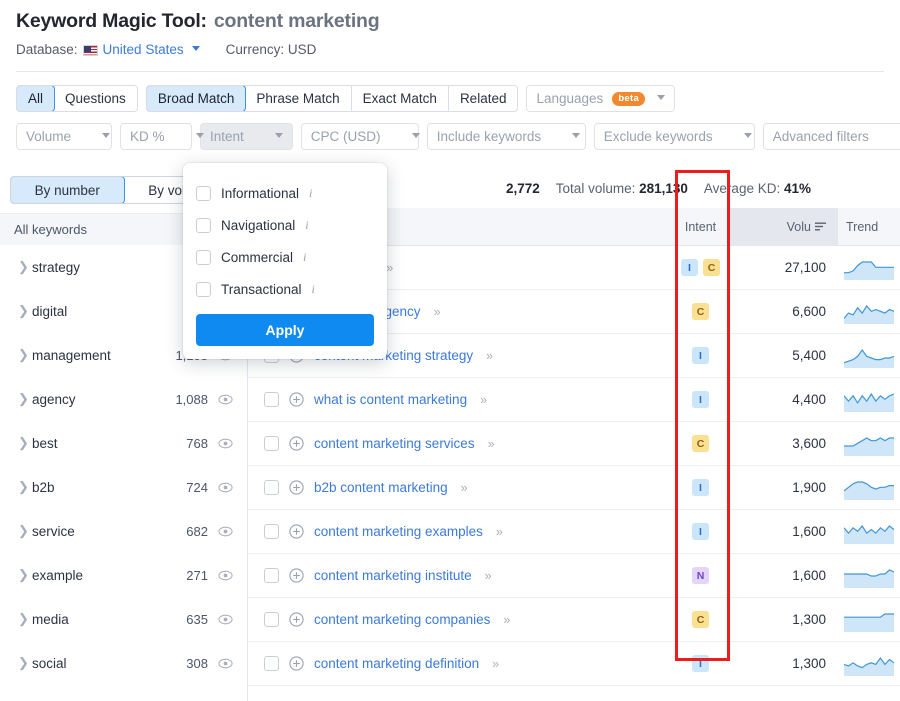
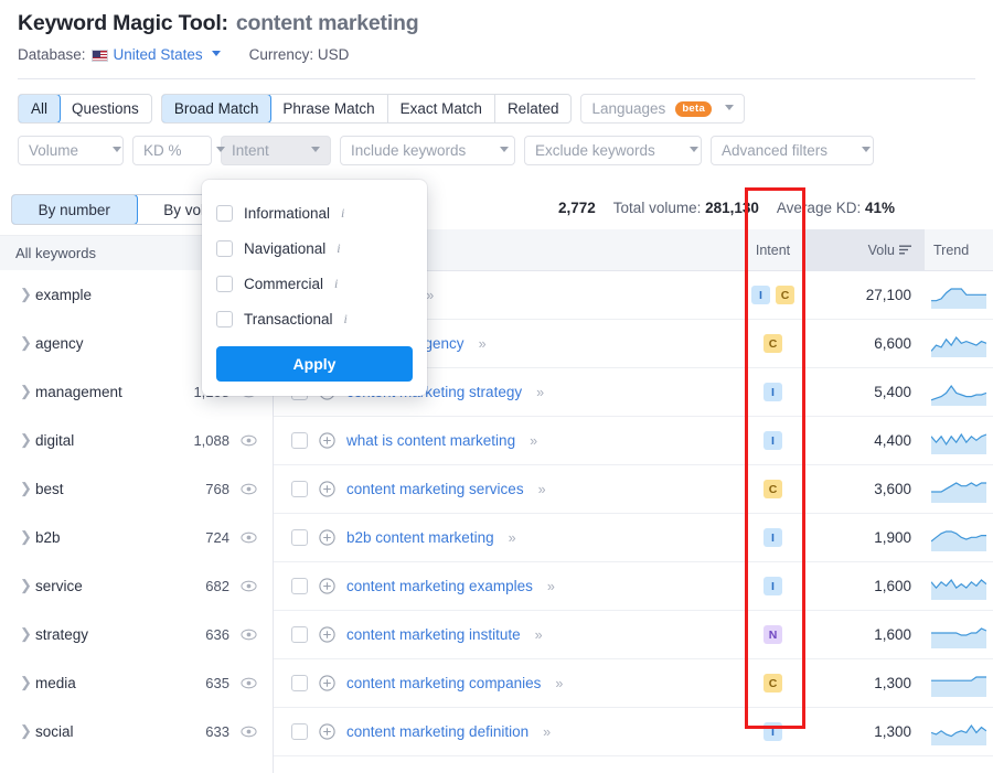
  Keyword Magic Tool:
  content marketing
  Database:
  United States
  Currency: USD
  All
  Questions
  Broad Match
  Phrase Match
  Exact Match
  Related
  Languages
  beta
  Volume
  KD %
  Intent
- CPC (USD)
  Include keywords
  Exclude keywords
  Advanced filters
  By number
  All keywords
  ❯
- strategy
+ example
  ❯
- digital
+ agency
  ❯
  management
  ❯
- agency
+ digital
  1,088
  ❯
  best
  768
  ❯
  b2b
  724
  ❯
  service
  682
  ❯
- example
+ strategy
- 271
+ 636
  ❯
  media
  635
  ❯
  social
- 308
+ 633
  2,772
  Total volume: 281,130
  Average KD: 41%
  Intent
  Volu
  Trend
  »
  I
  C
  27,100
  »
  C
  6,600
  »
  I
  5,400
  what is content marketing
  »
  I
  4,400
  content marketing services
  »
  C
  3,600
  b2b content marketing
  »
  I
  1,900
  content marketing examples
  »
  I
  1,600
  content marketing institute
  »
  N
  1,600
  content marketing companies
  »
  C
  1,300
  content marketing definition
  »
  I
  1,300
  Informational
  i
  Navigational
  i
  Commercial
  i
  Transactional
  i
  Apply
